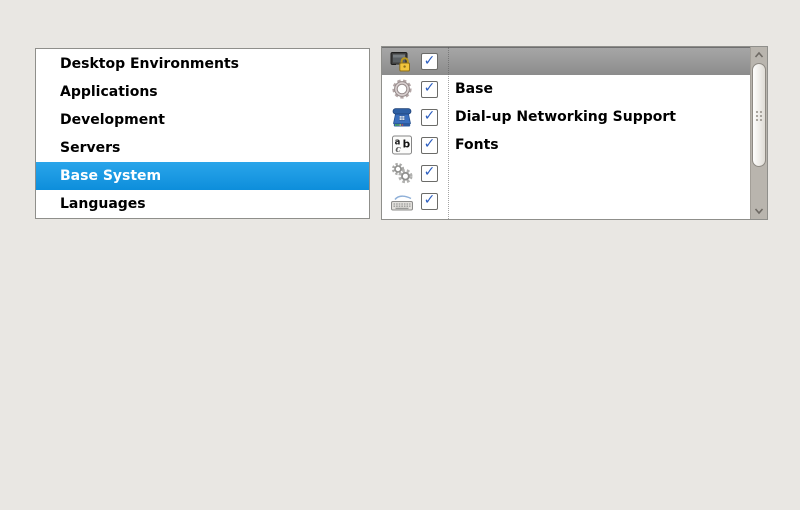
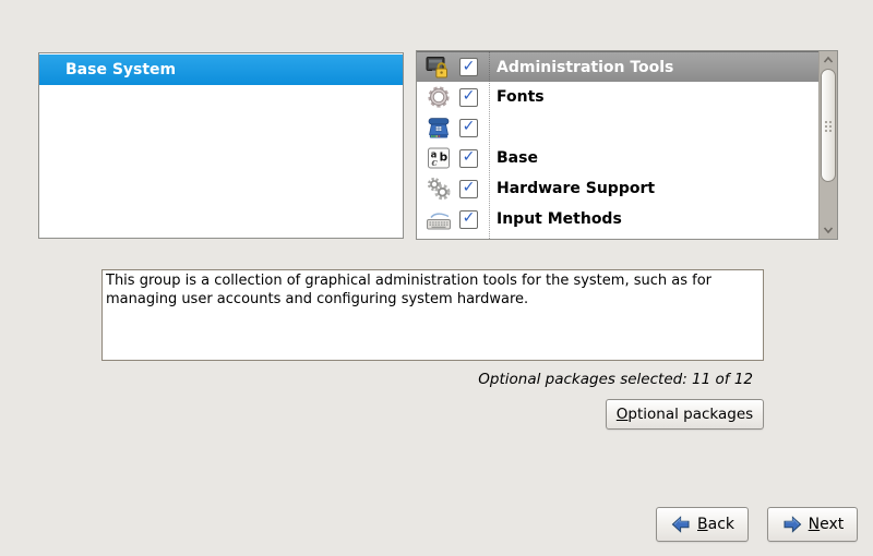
- Desktop Environments
- Applications
- Development
- Servers
  Base System
- Languages
  ✓
+ Administration Tools
  ✓
- Base
+ Fonts
  ✓
- Dial-up Networking Support
  a
  c
  b
  ✓
- Fonts
+ Base
  ✓
+ Hardware Support
  ✓
+ Input Methods
+ This group is a collection of graphical administration tools for the system, such as for managing user accounts and configuring system hardware.
+ Optional packages selected: 11 of 12
+ Optional packages
+ Back
+ Next
